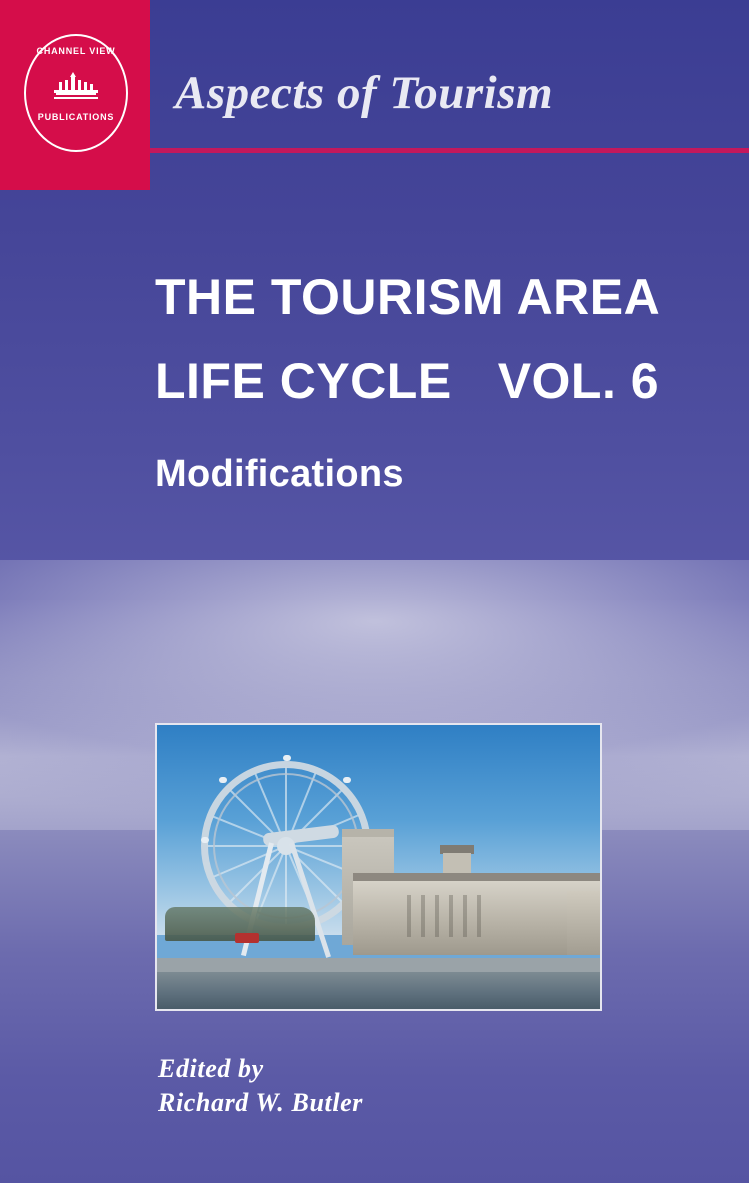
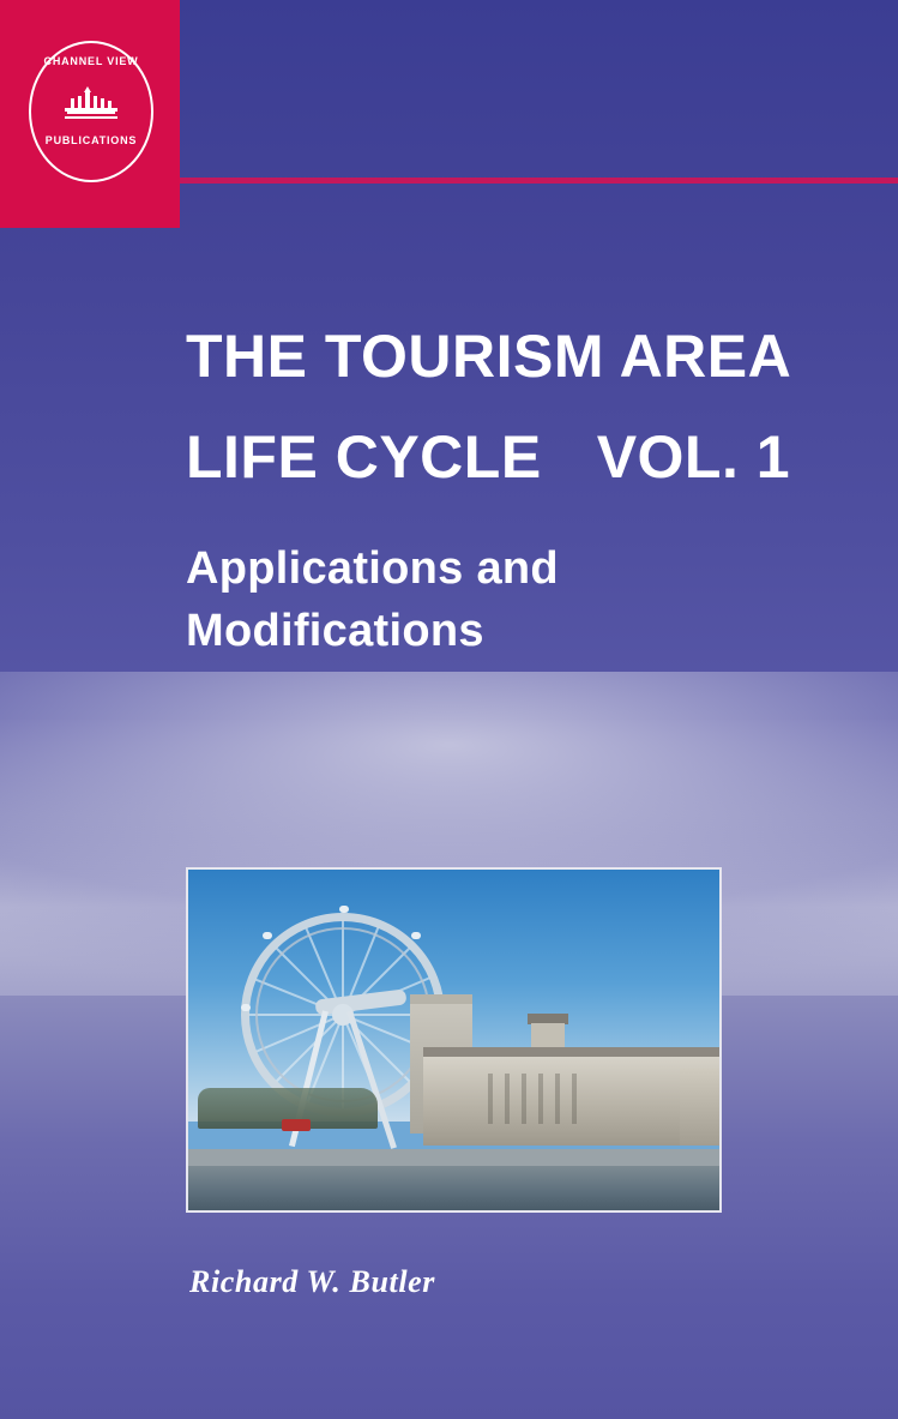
- Aspects of Tourism
  CHANNEL VIEW
  PUBLICATIONS
  THE TOURISM AREA
- LIFE CYCLE VOL. 6
+ LIFE CYCLE VOL. 1
+ Applications and
  Modifications
- Edited by
  Richard W. Butler
